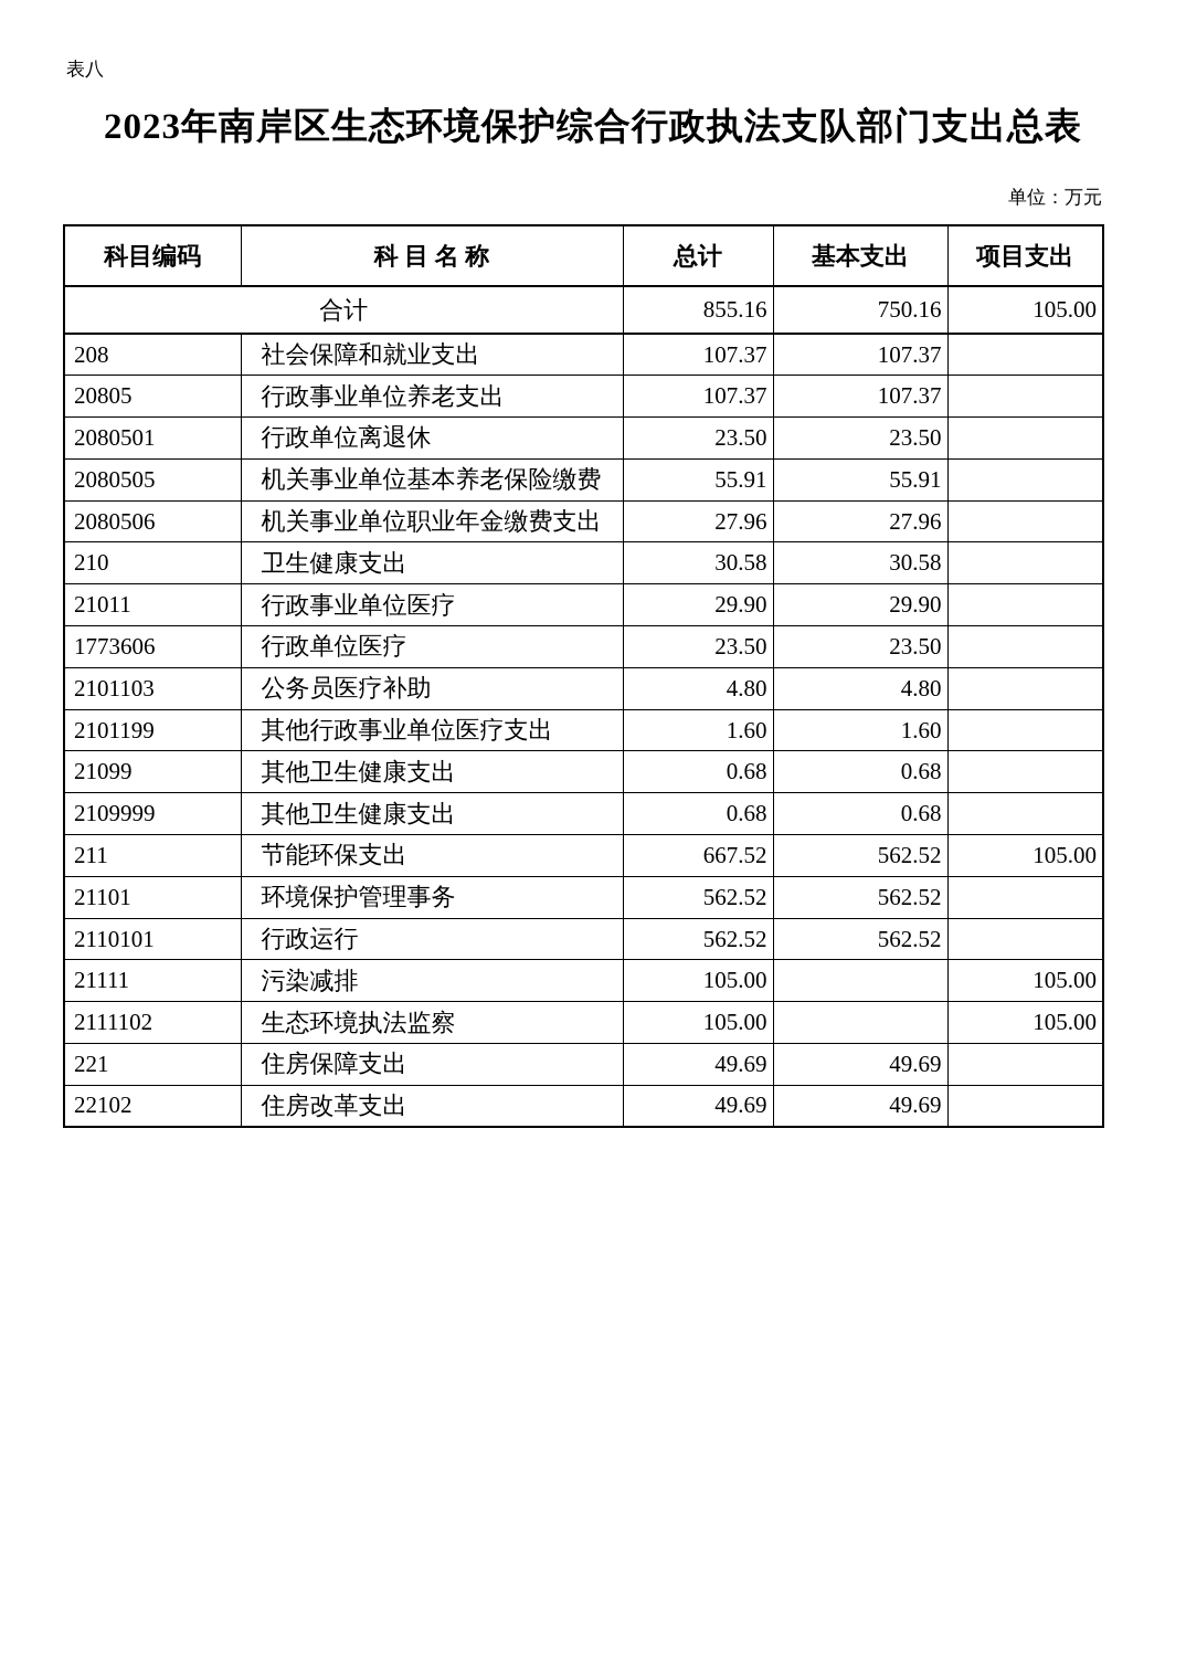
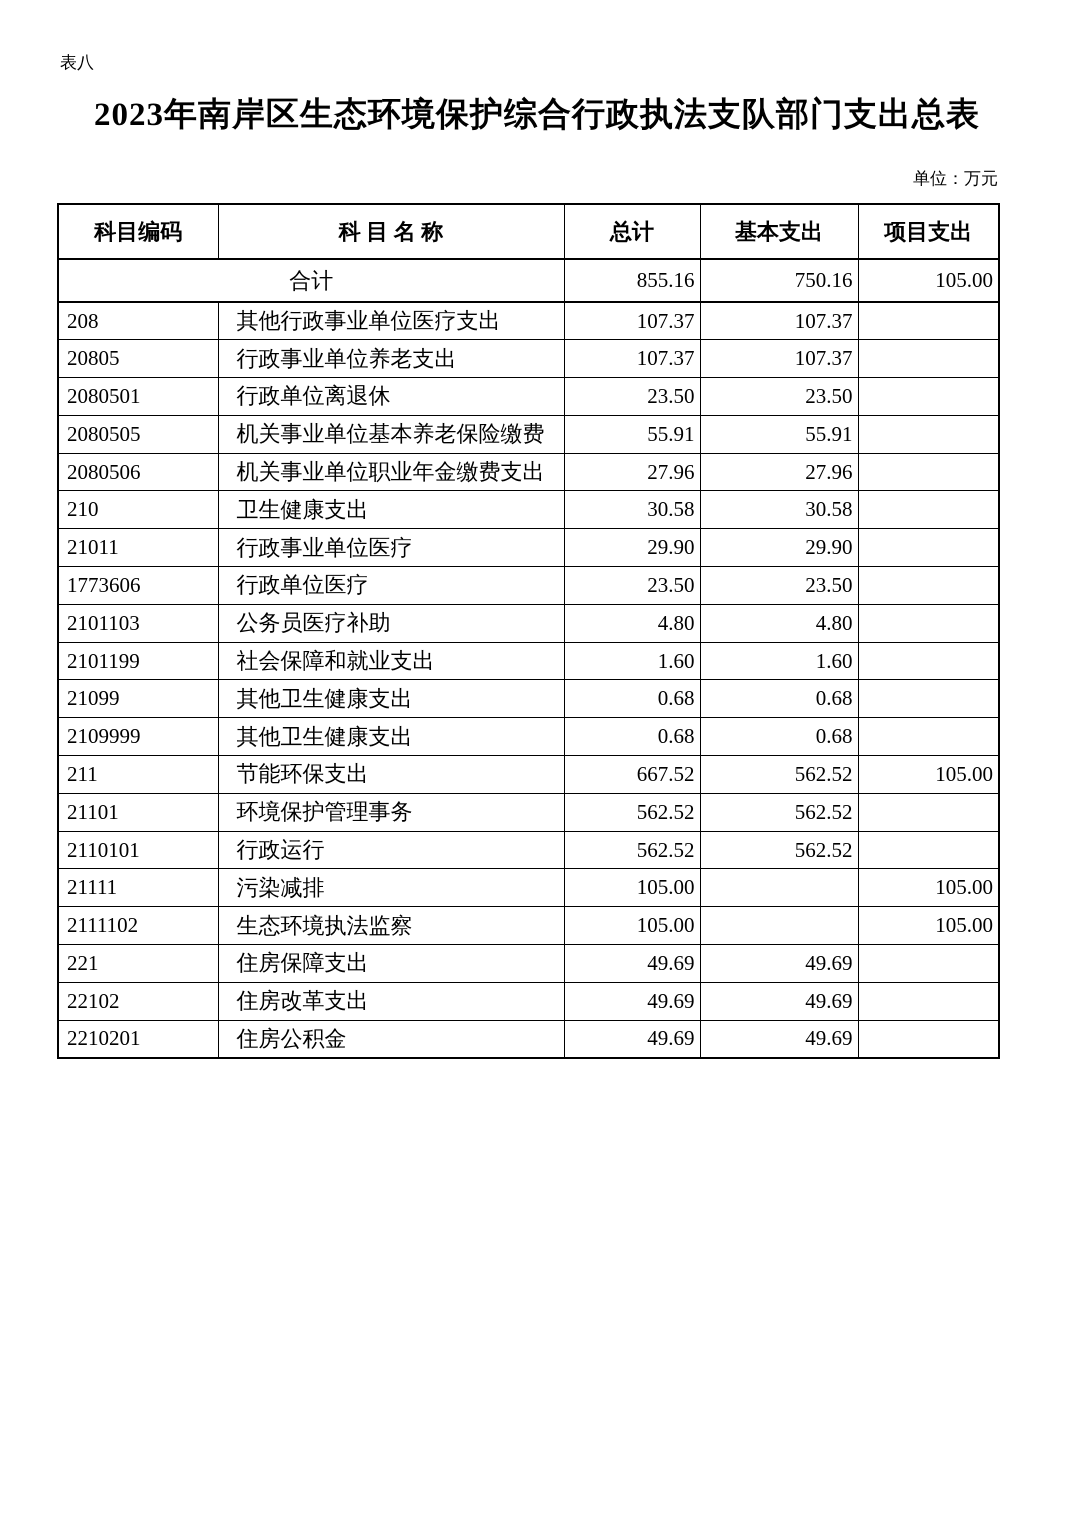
  表八
  2023年南岸区生态环境保护综合行政执法支队部门支出总表
  单位：万元
  科目编码	科 目 名 称	总计	基本支出	项目支出
  合计	855.16	750.16	105.00
- 208	社会保障和就业支出	107.37	107.37
+ 208	其他行政事业单位医疗支出	107.37	107.37
  20805	行政事业单位养老支出	107.37	107.37
  2080501	行政单位离退休	23.50	23.50
  2080505	机关事业单位基本养老保险缴费	55.91	55.91
  2080506	机关事业单位职业年金缴费支出	27.96	27.96
  210	卫生健康支出	30.58	30.58
  21011	行政事业单位医疗	29.90	29.90
  1773606	行政单位医疗	23.50	23.50
  2101103	公务员医疗补助	4.80	4.80
- 2101199	其他行政事业单位医疗支出	1.60	1.60
+ 2101199	社会保障和就业支出	1.60	1.60
  21099	其他卫生健康支出	0.68	0.68
  2109999	其他卫生健康支出	0.68	0.68
  211	节能环保支出	667.52	562.52	105.00
  21101	环境保护管理事务	562.52	562.52
  2110101	行政运行	562.52	562.52
  21111	污染减排	105.00		105.00
  2111102	生态环境执法监察	105.00		105.00
  221	住房保障支出	49.69	49.69
  22102	住房改革支出	49.69	49.69
+ 2210201	住房公积金	49.69	49.69
